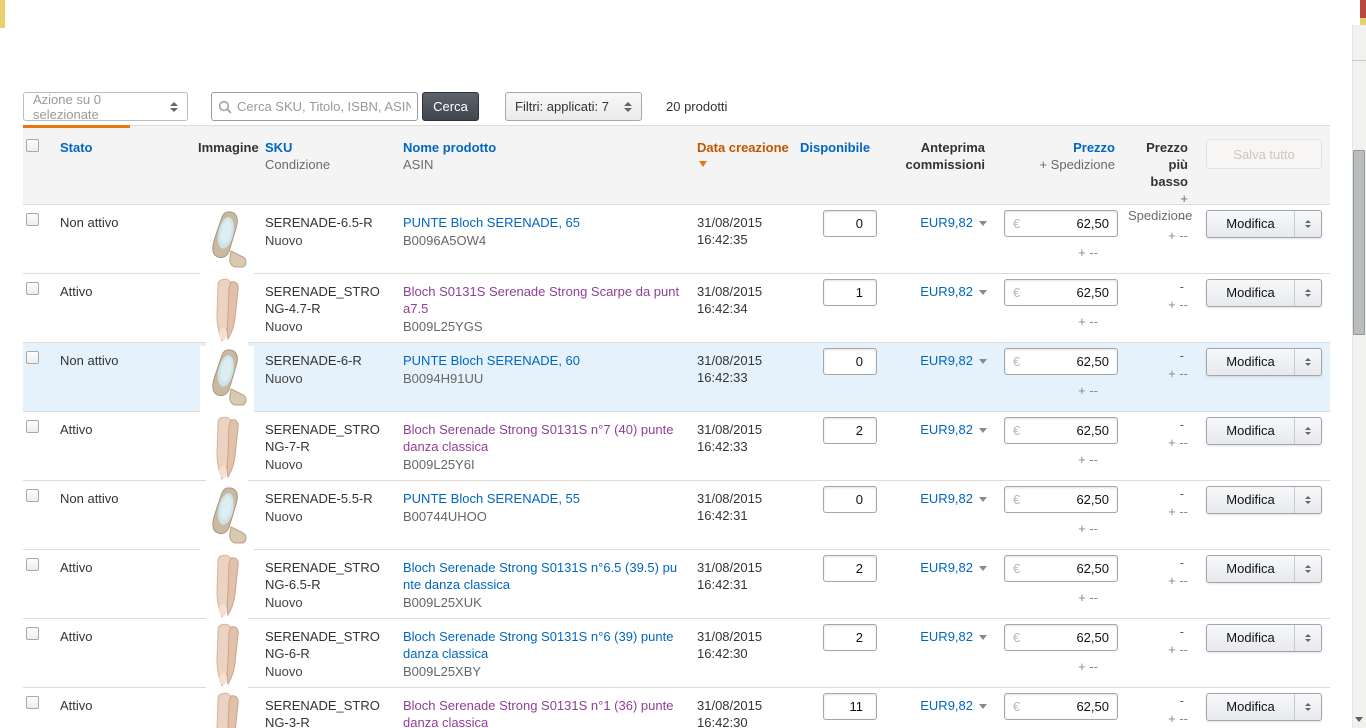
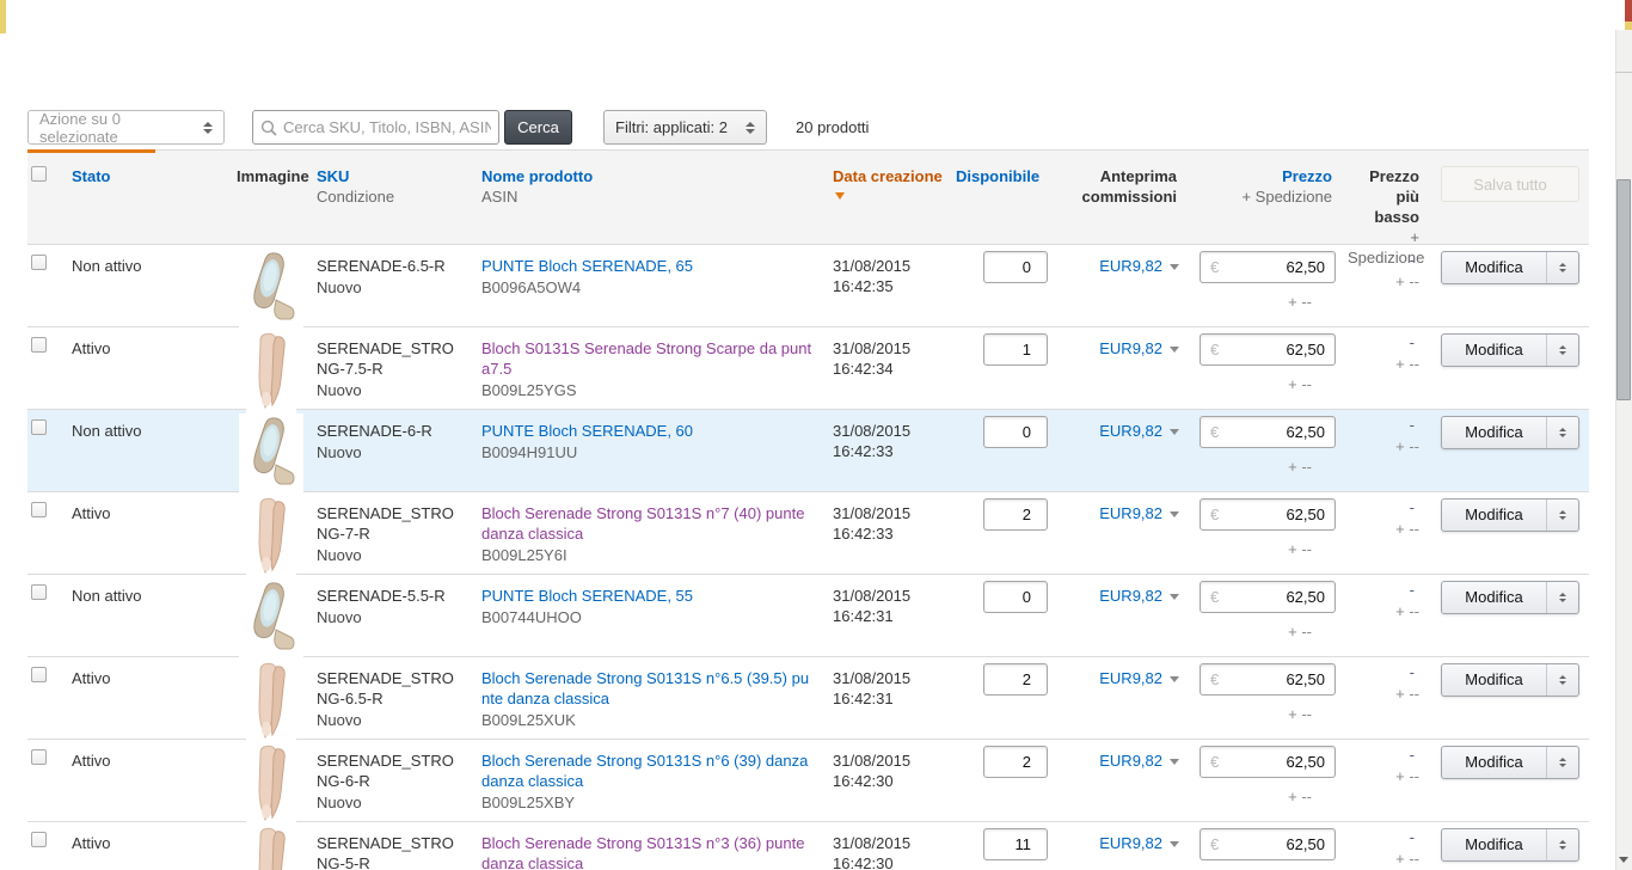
  Azione su 0 selezionate
  Cerca SKU, Titolo, ISBN, ASIN
  Cerca
- Filtri: applicati: 7
+ Filtri: applicati: 2
  20 prodotti
  Stato
  Immagine
  SKU
  Condizione
  Nome prodotto
  ASIN
  Data creazione
  Disponibile
  Anteprima
  commissioni
  Prezzo
  + Spedizione
  Prezzo più
  basso
  +
  Spedizione
  Salva tutto
  Non attivo
  SERENADE-6.5-R
  Nuovo
  PUNTE Bloch SERENADE, 65
  B0096A5OW4
  16:42:35
  0
  EUR9,82
  €
  62,50
  + --
  -
  + --
  Modifica
  Attivo
- SERENADE_STRONG-4.7-R
+ SERENADE_STRONG-7.5-R
  Nuovo
  Bloch S0131S Serenade Strong Scarpe da punta7.5
  B009L25YGS
  31/08/2015
  16:42:34
  1
  EUR9,82
  €
  62,50
  + --
  -
  + --
  Modifica
  Non attivo
  SERENADE-6-R
  Nuovo
  PUNTE Bloch SERENADE, 60
  B0094H91UU
  31/08/2015
  16:42:33
  0
  EUR9,82
  €
  62,50
  + --
  -
  + --
  Modifica
  Attivo
  SERENADE_STRONG-7-R
  Nuovo
  Bloch Serenade Strong S0131S n°7 (40) punte danza classica
  B009L25Y6I
  31/08/2015
  16:42:33
  2
  EUR9,82
  €
  62,50
  + --
  -
  + --
  Modifica
  Non attivo
  SERENADE-5.5-R
  Nuovo
  PUNTE Bloch SERENADE, 55
  B00744UHOO
  31/08/2015
  16:42:31
  0
  EUR9,82
  €
  62,50
  + --
  -
  + --
  Modifica
  Attivo
  SERENADE_STRONG-6.5-R
  Nuovo
  Bloch Serenade Strong S0131S n°6.5 (39.5) punte danza classica
  B009L25XUK
  31/08/2015
  16:42:31
  2
  EUR9,82
  €
  62,50
  + --
  -
  + --
  Modifica
  Attivo
  SERENADE_STRONG-6-R
  Nuovo
- Bloch Serenade Strong S0131S n°6 (39) punte danza classica
+ Bloch Serenade Strong S0131S n°6 (39) danza danza classica
  B009L25XBY
  31/08/2015
  16:42:30
  2
  EUR9,82
  €
  62,50
  + --
  -
  + --
  Modifica
  Attivo
- SERENADE_STRONG-3-R
+ SERENADE_STRONG-5-R
- Bloch Serenade Strong S0131S n°1 (36) punte danza classica
+ Bloch Serenade Strong S0131S n°3 (36) punte danza classica
  31/08/2015
  16:42:30
  11
  EUR9,82
  €
  62,50
  -
  + --
  Modifica
